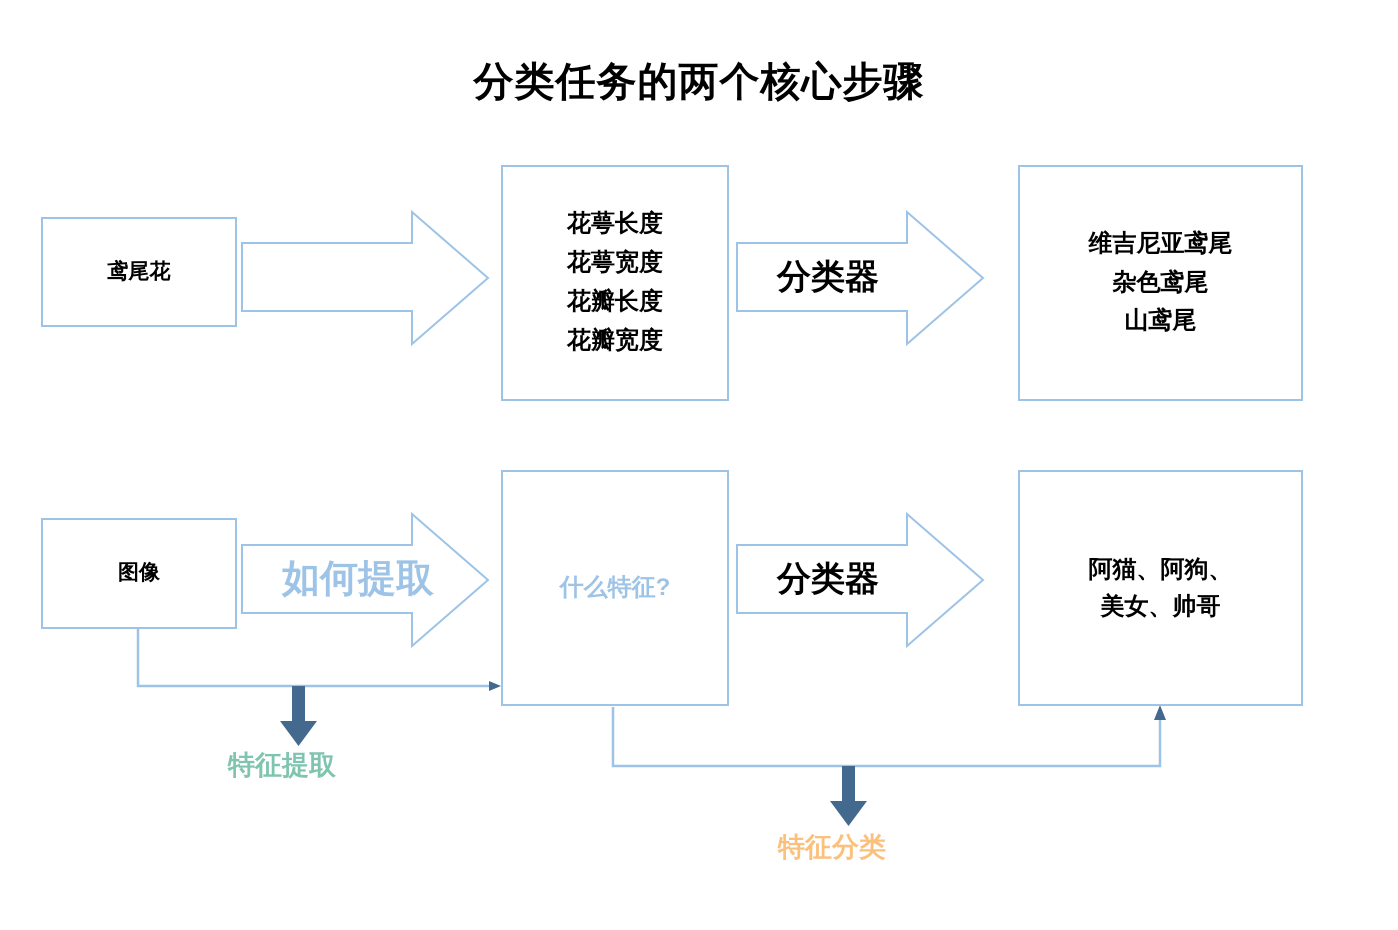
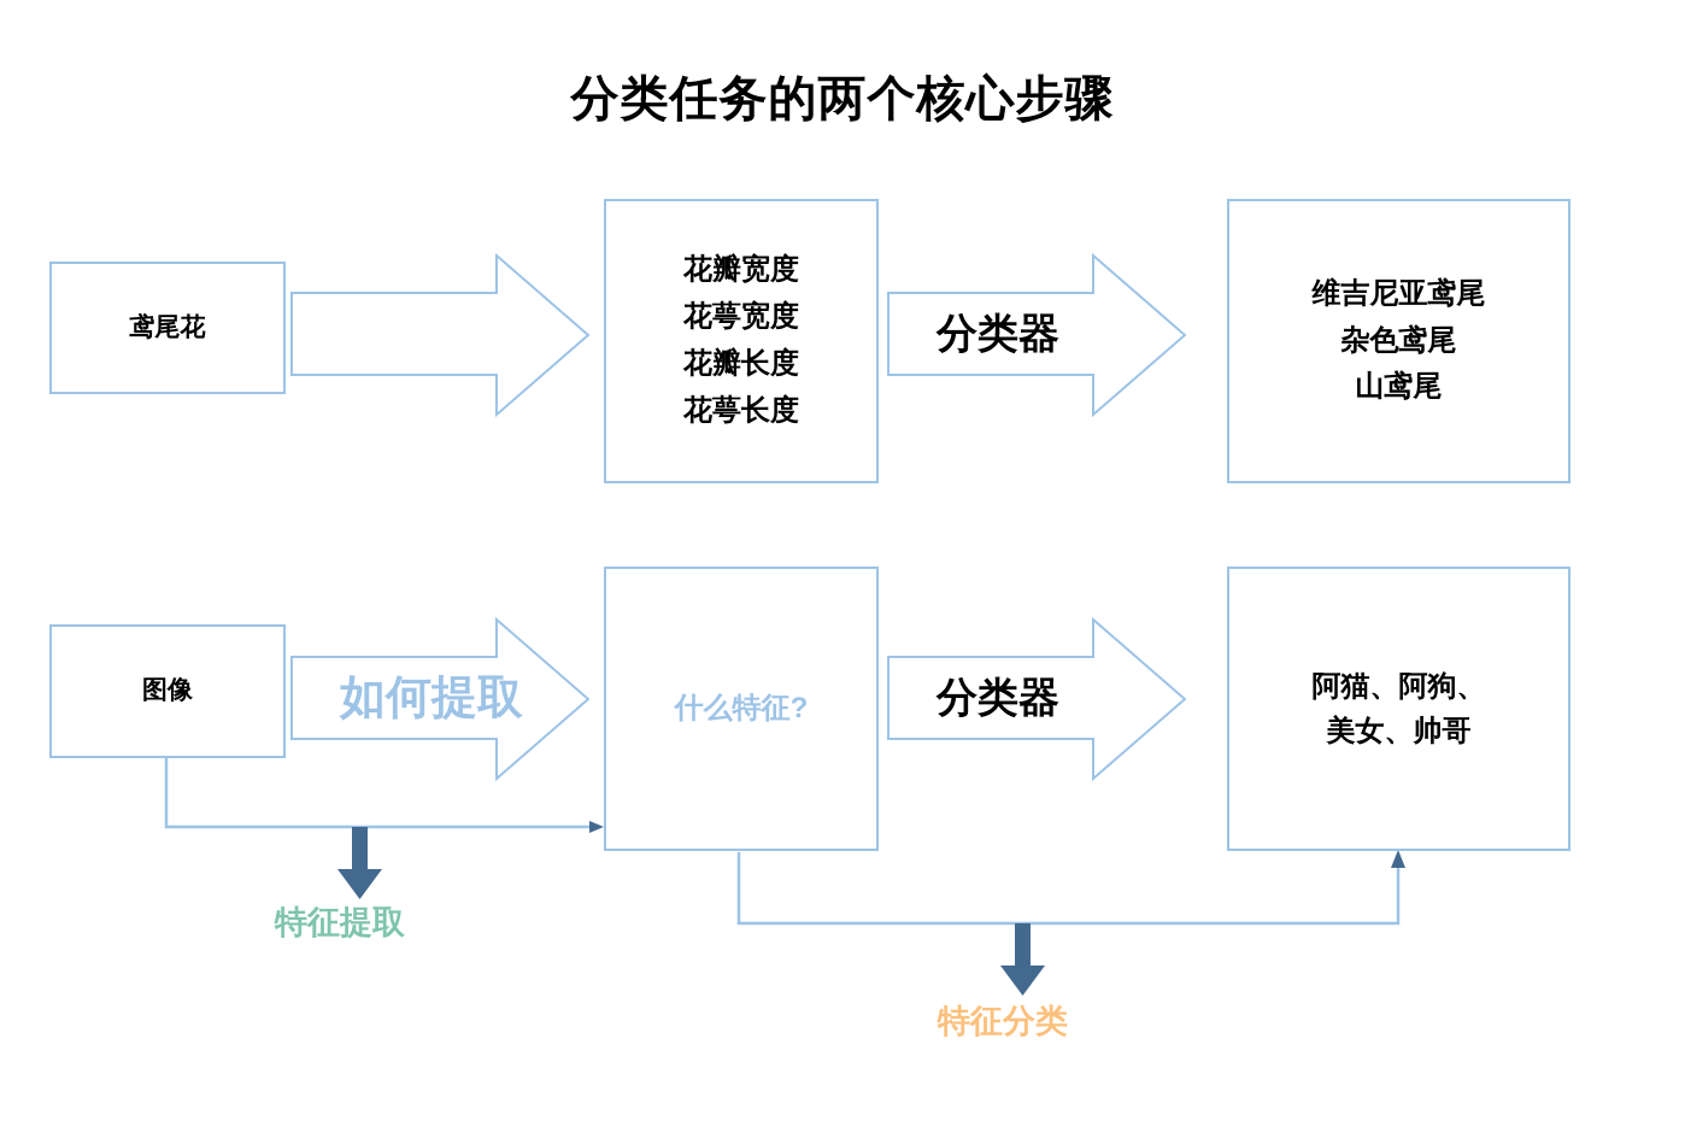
  分类任务的两个核心步骤
  分类器
  如何提取
  分类器
  鸢尾花
- 花萼长度
+ 花瓣宽度
  花萼宽度
  花瓣长度
- 花瓣宽度
+ 花萼长度
  维吉尼亚鸢尾
  杂色鸢尾
  山鸢尾
  图像
  什么特征?
  阿猫、阿狗、
  美女、帅哥
  特征提取
  特征分类
